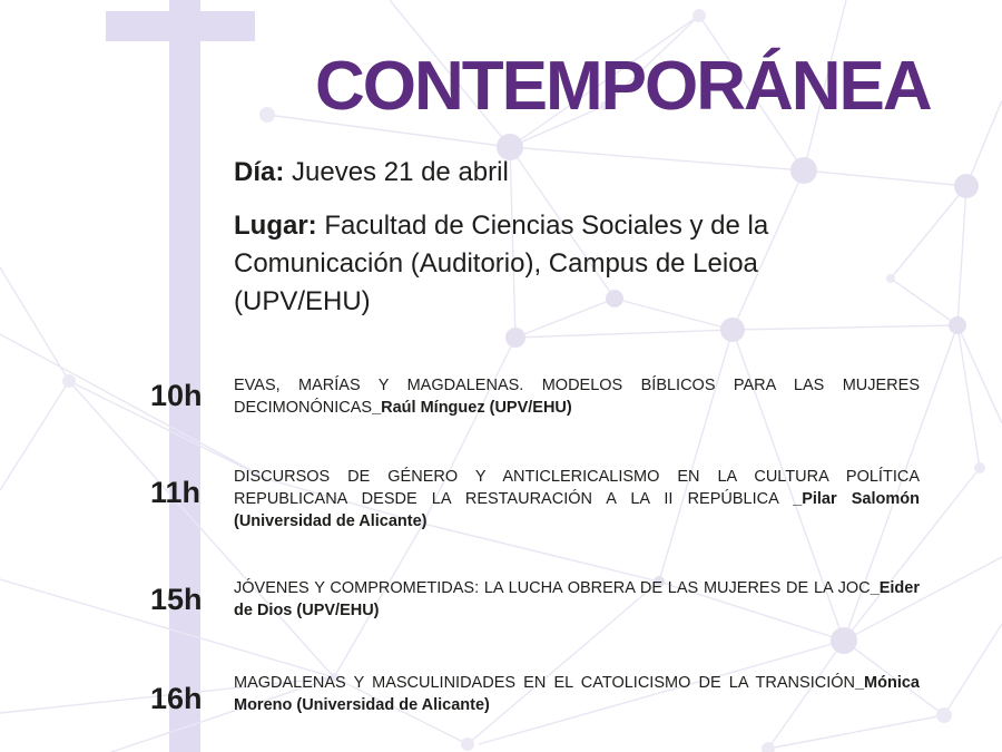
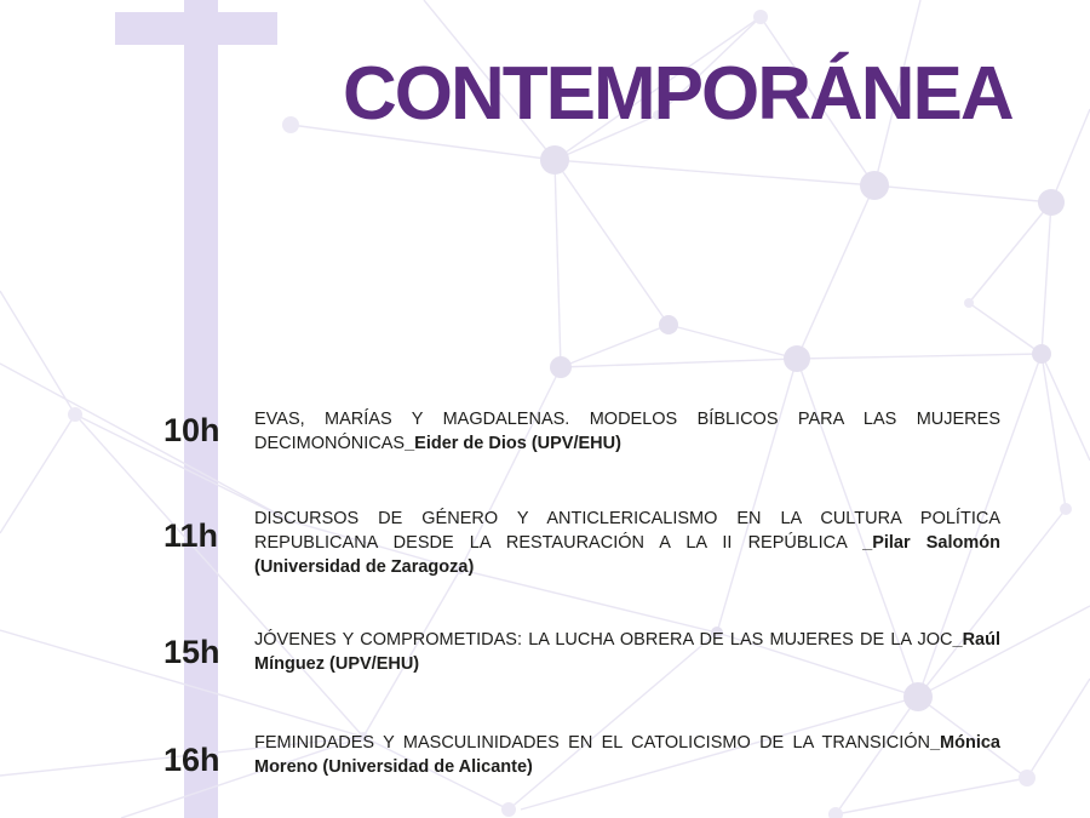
  CONTEMPORÁNEA
- Día: Jueves 21 de abril
- Lugar: Facultad de Ciencias Sociales y de la Comunicación (Auditorio), Campus de Leioa (UPV/EHU)
  10h
- EVAS, MARÍAS Y MAGDALENAS. MODELOS BÍBLICOS PARA LAS MUJERES DECIMONÓNICAS_Raúl Mínguez (UPV/EHU)
+ EVAS, MARÍAS Y MAGDALENAS. MODELOS BÍBLICOS PARA LAS MUJERES DECIMONÓNICAS_Eider de Dios (UPV/EHU)
  11h
- DISCURSOS DE GÉNERO Y ANTICLERICALISMO EN LA CULTURA POLÍTICA REPUBLICANA DESDE LA RESTAURACIÓN A LA II REPÚBLICA _Pilar Salomón (Universidad de Alicante)
+ DISCURSOS DE GÉNERO Y ANTICLERICALISMO EN LA CULTURA POLÍTICA REPUBLICANA DESDE LA RESTAURACIÓN A LA II REPÚBLICA _Pilar Salomón (Universidad de Zaragoza)
  15h
- JÓVENES Y COMPROMETIDAS: LA LUCHA OBRERA DE LAS MUJERES DE LA JOC_Eider de Dios (UPV/EHU)
+ JÓVENES Y COMPROMETIDAS: LA LUCHA OBRERA DE LAS MUJERES DE LA JOC_Raúl Mínguez (UPV/EHU)
  16h
- MAGDALENAS Y MASCULINIDADES EN EL CATOLICISMO DE LA TRANSICIÓN_Mónica Moreno (Universidad de Alicante)
+ FEMINIDADES Y MASCULINIDADES EN EL CATOLICISMO DE LA TRANSICIÓN_Mónica Moreno (Universidad de Alicante)
